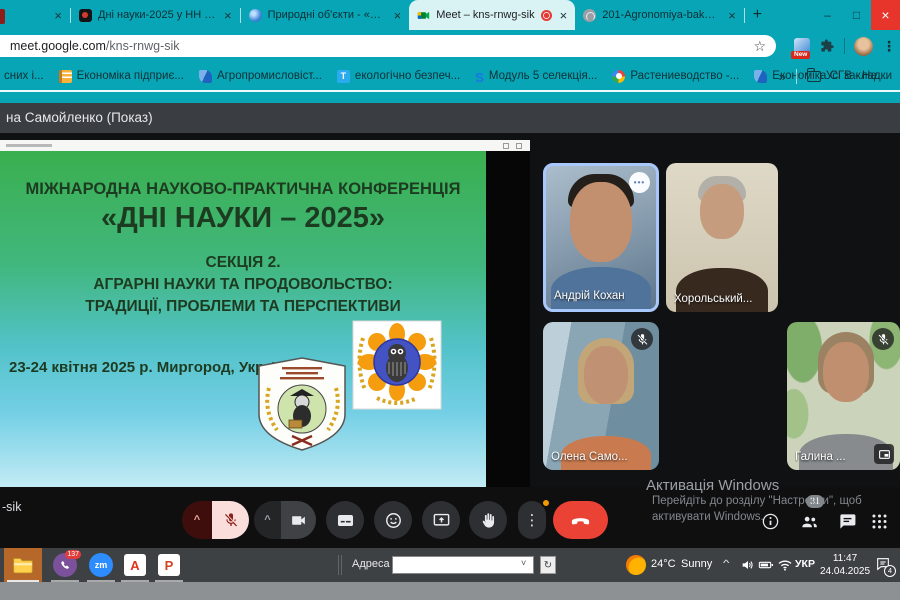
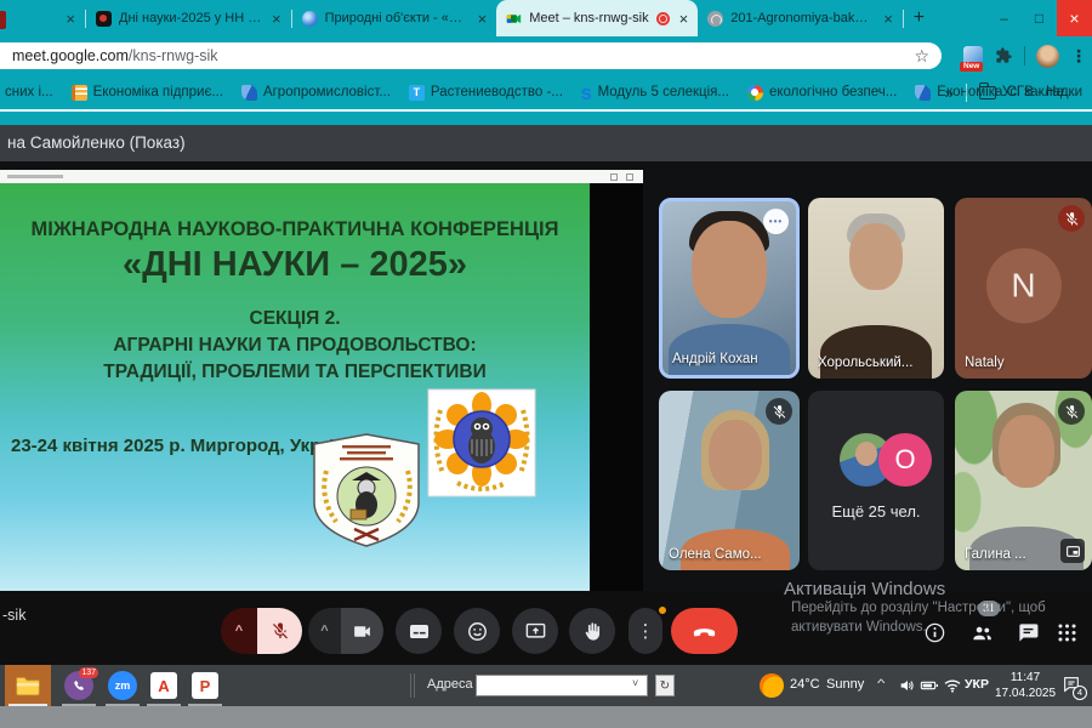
  ×
  Дні науки-2025 у НН ІП
  ×
  Природні об'єкти - «Хо
  ×
  Meet – kns-rnwg-sik
  ×
  201-Agronomiya-bakala
  ×
  +
  –
  □
  ×
  meet.google.com/kns-rnwg-sik
  ☆
  ⋮
  сних і...
  Економіка підприє...
  Агропромисловіст...
  T
- екологічно безпеч...
+ Растениеводство -...
  S
  Модуль 5 селекція...
- Растениеводство -...
+ екологічно безпеч...
  Економіка СГВ - На...
  »
  Усі закладки
  на Самойленко (Показ)
  МІЖНАРОДНА НАУКОВО-ПРАКТИЧНА КОНФЕРЕНЦІЯ
  «ДНІ НАУКИ – 2025»
  СЕКЦІЯ 2.
  АГРАРНІ НАУКИ ТА ПРОДОВОЛЬСТВО:
  ТРАДИЦІЇ, ПРОБЛЕМИ ТА ПЕРСПЕКТИВИ
  23-24 квітня 2025 р. Миргород, Ук
  •••
  Андрій Кохан
  Хорольський...
+ N
+ Nataly
  Олена Само...
+ O
+ Ещё 25 чел.
  Галина ...
  Активація Windows
  Перейдіть до розділу "Настройки", щоб
  активувати Windows.
  -sik
  ^
  ^
  ⋮
  31
  zm
  A
  P
  Адреса
  ˅
  ↻
  24°C
  Sunny
  ^
  УКР
  11:47
- 24.04.2025
+ 17.04.2025
  4
